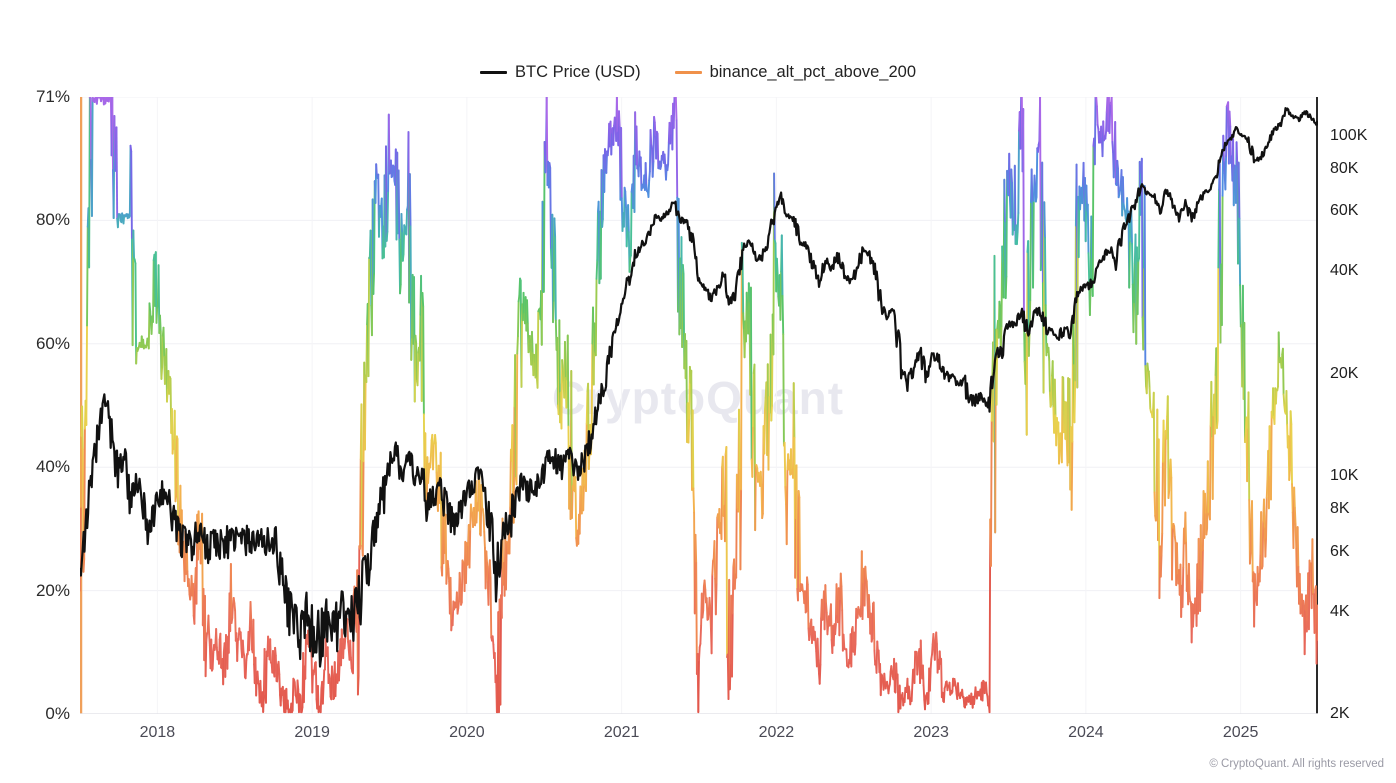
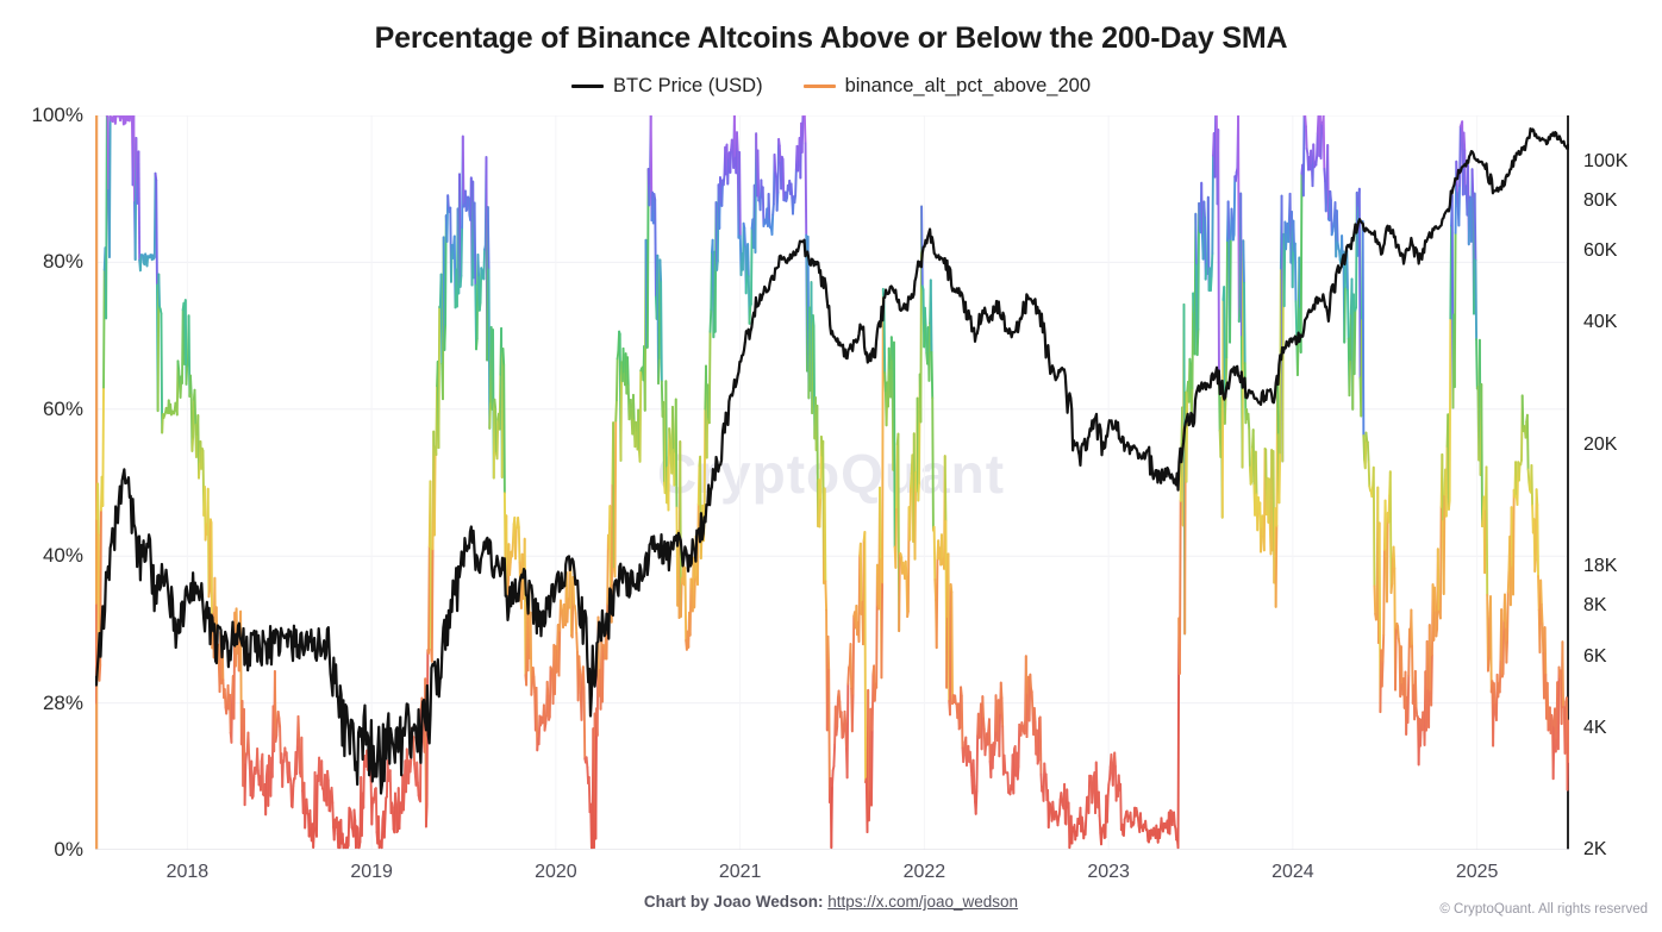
+ Percentage of Binance Altcoins Above or Below the 200-Day SMA
  BTC Price (USD)
  binance_alt_pct_above_200
  ryptQuant
+ Chart by Joao Wedson: https://x.com/joao_wedson
  © CryptoQuant. All rights reserved
  0%
- 20%
+ 28%
  40%
  60%
  80%
- 71%
+ 100%
  2K
  4K
  6K
  8K
- 10K
+ 18K
  20K
  40K
  60K
  80K
  100K
  2018
  2019
  2020
  2021
  2022
  2023
  2024
  2025
